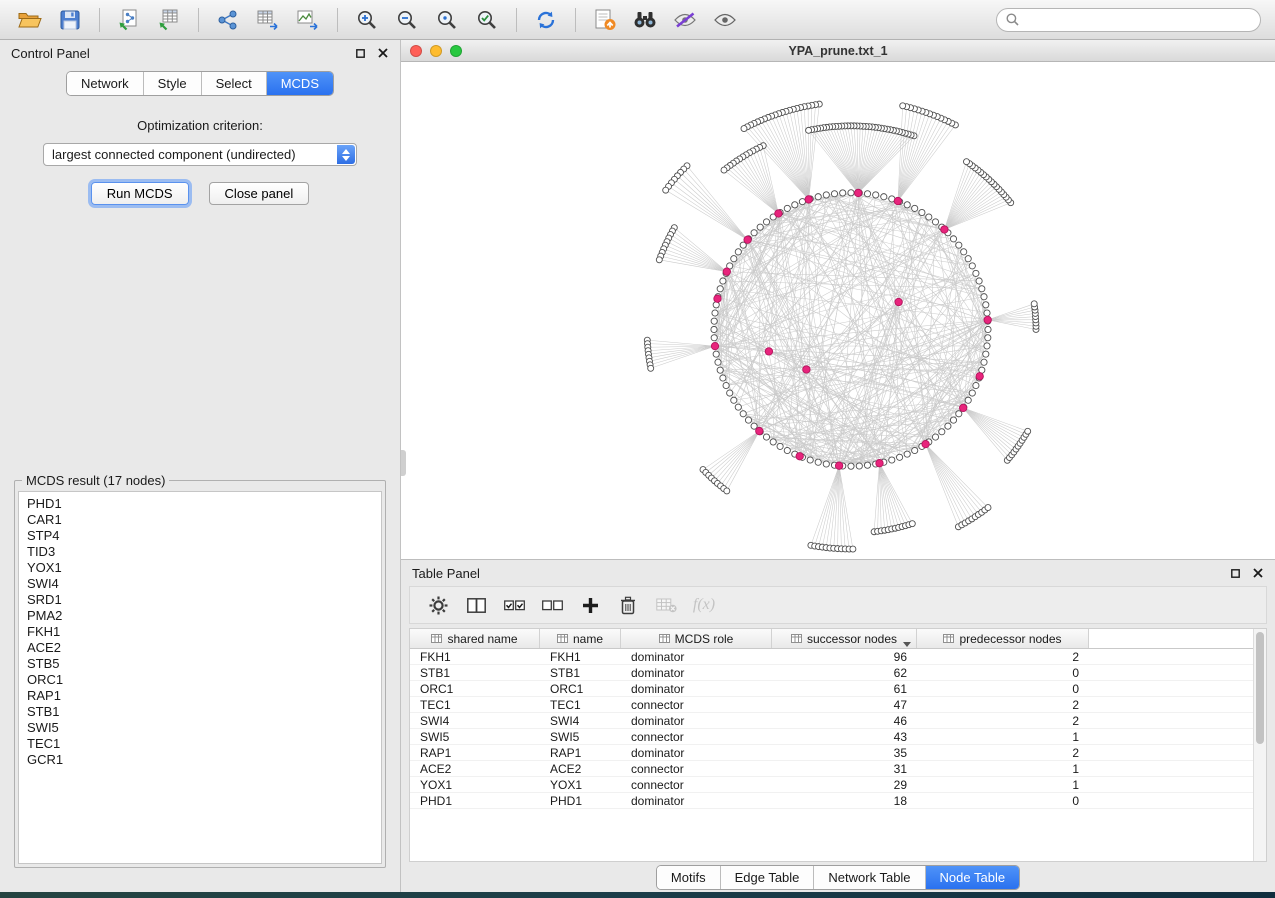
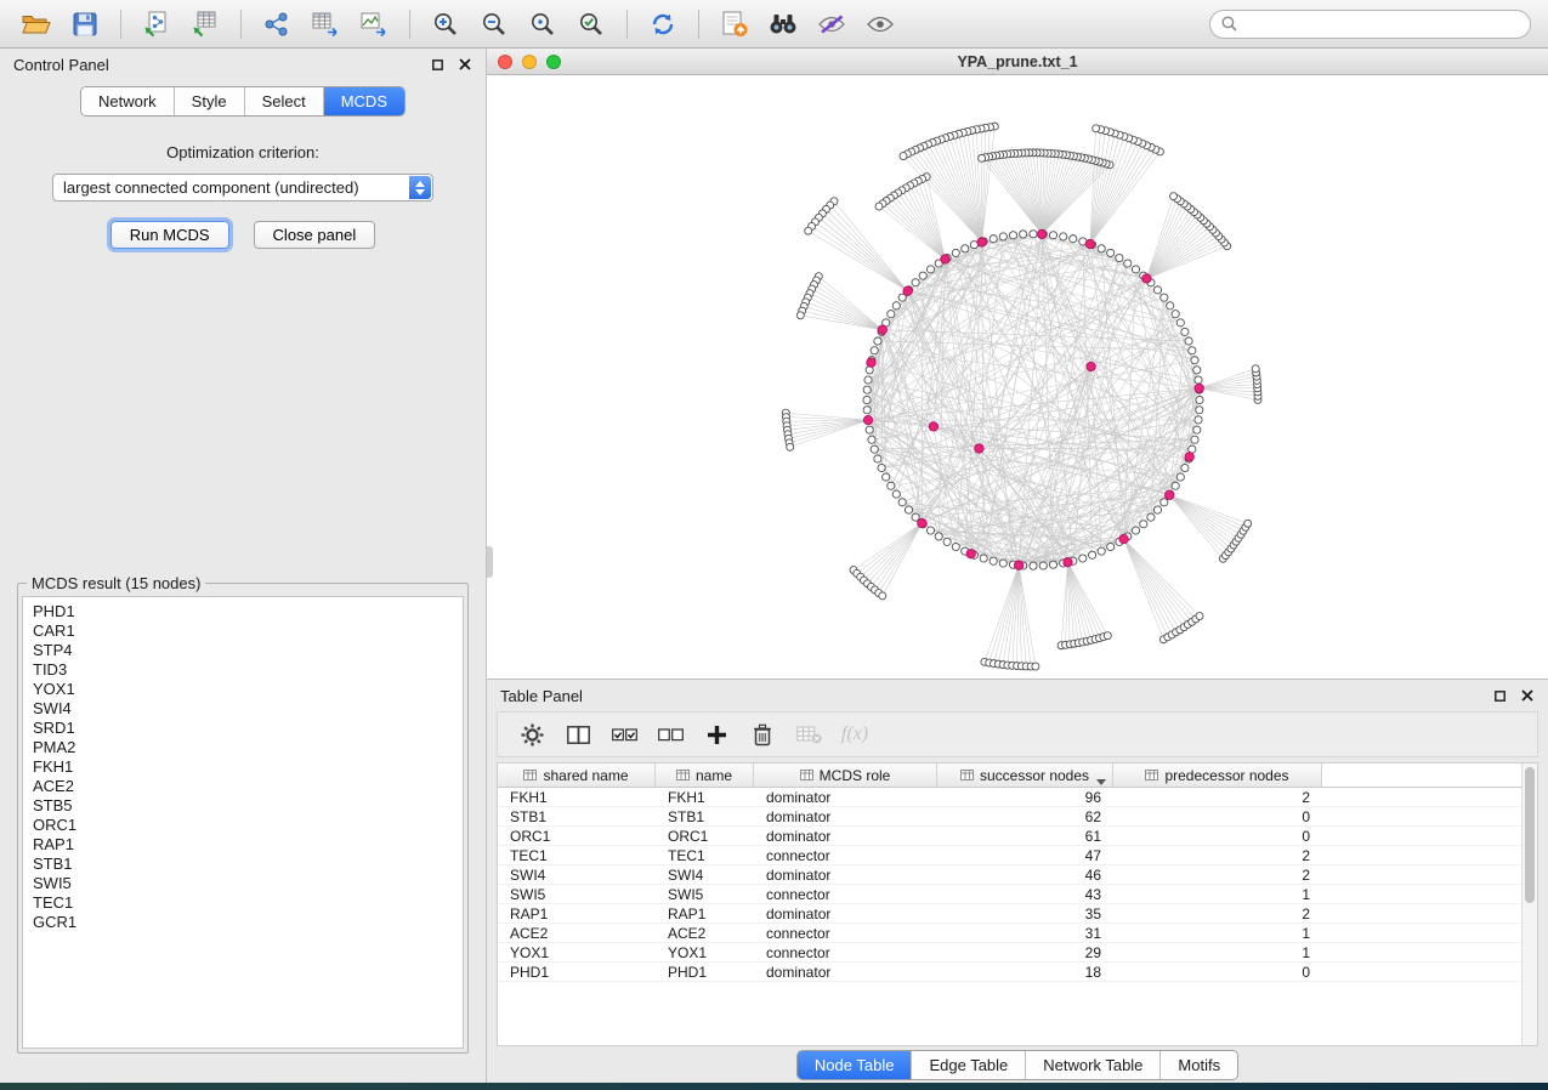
  Control Panel
  Network
  Style
  Select
  MCDS
  Optimization criterion:
  largest connected component (undirected)
  Run MCDS
  Close panel
- MCDS result (17 nodes)
+ MCDS result (15 nodes)
  PHD1
  CAR1
  STP4
  TID3
  YOX1
  SWI4
  SRD1
  PMA2
  FKH1
  ACE2
  STB5
  ORC1
  RAP1
  STB1
  SWI5
  TEC1
  GCR1
  YPA_prune.txt_1
  Table Panel
  f(x)
  shared name
  name
  MCDS role
  successor nodes
  predecessor nodes
  FKH1
  FKH1
  dominator
  96
  2
  STB1
  STB1
  dominator
  62
  0
  ORC1
  ORC1
  dominator
  61
  0
  TEC1
  TEC1
  connector
  47
  2
  SWI4
  SWI4
  dominator
  46
  2
  SWI5
  SWI5
  connector
  43
  1
  RAP1
  RAP1
  dominator
  35
  2
  ACE2
  ACE2
  connector
  31
  1
  YOX1
  YOX1
  connector
  29
  1
  PHD1
  PHD1
  dominator
  18
  0
- Motifs
+ Node Table
  Edge Table
  Network Table
- Node Table
+ Motifs
